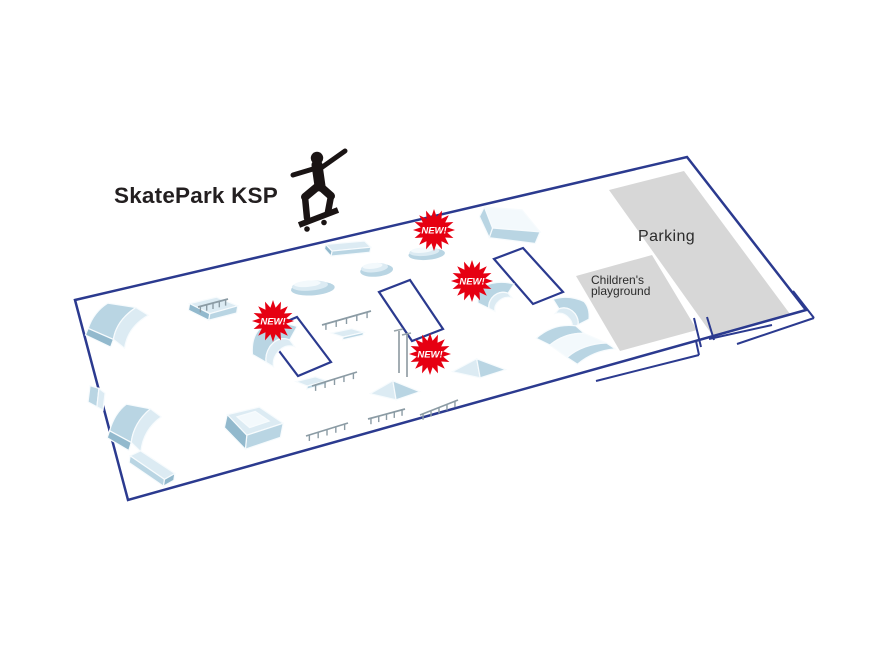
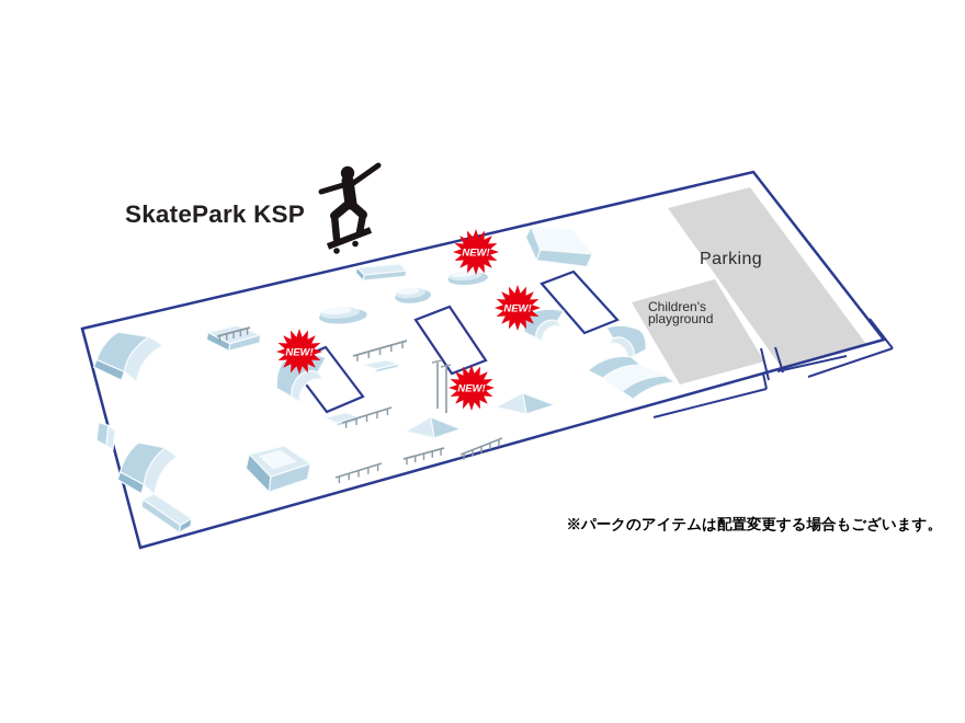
  NEW!
  NEW!
  NEW!
  NEW!
  SkatePark KSP
  Parking
  Children's
  playground
+ ※パークのアイテムは配置変更する場合もございます。
